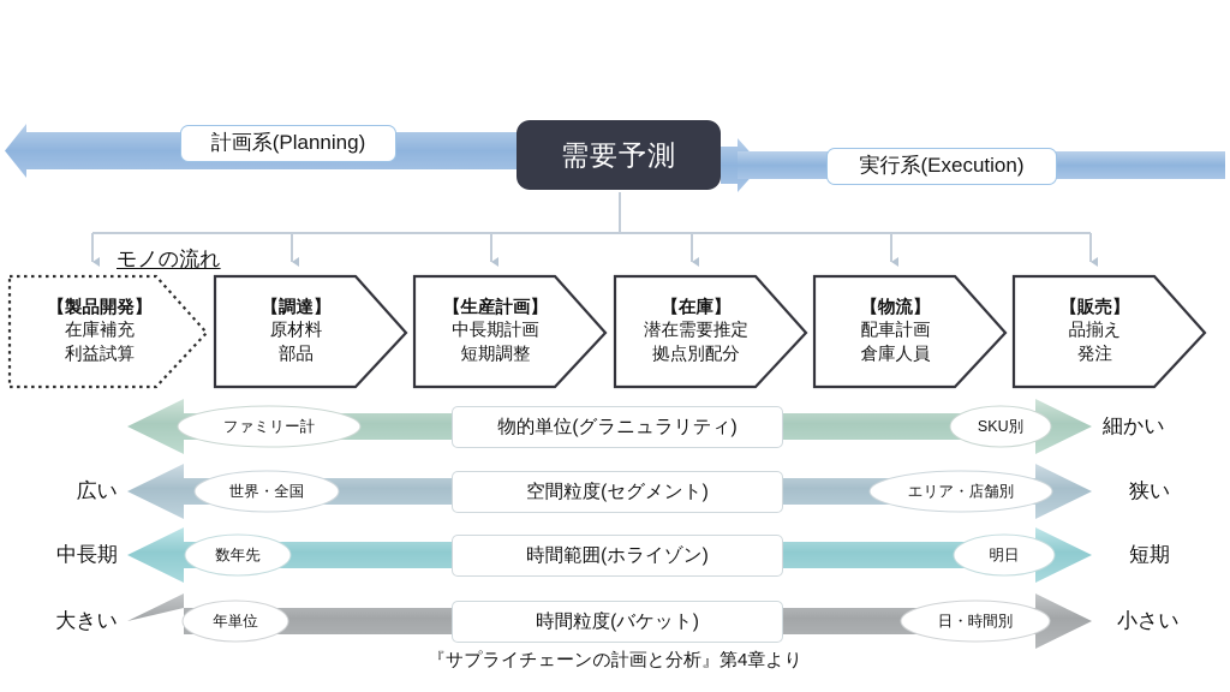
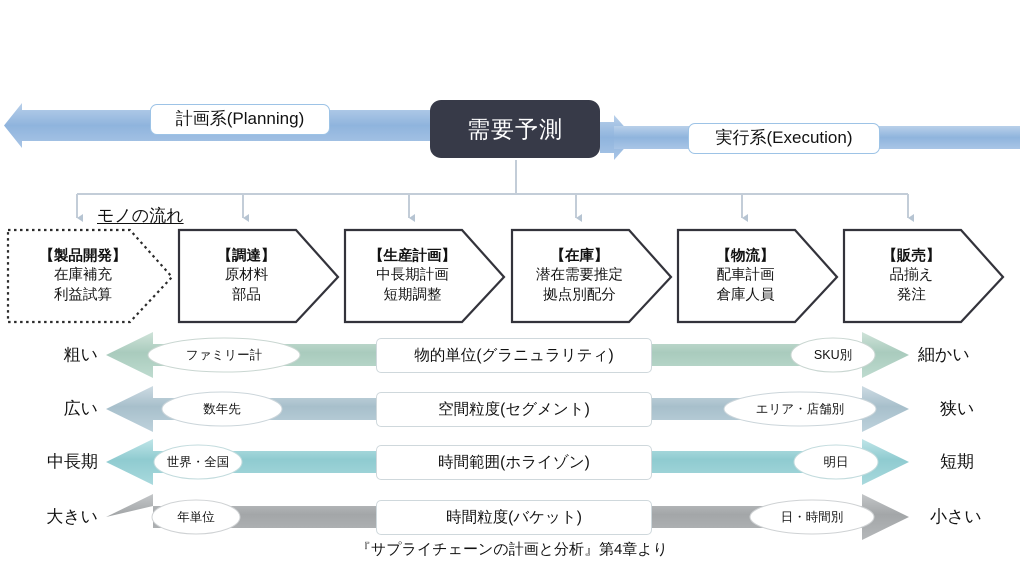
  計画系(Planning)
  実行系(Execution)
  需要予測
  モノの流れ
  【製品開発】
  在庫補充
  利益試算
  【調達】
  原材料
  部品
  【生産計画】
  中長期計画
  短期調整
  【在庫】
  潜在需要推定
  拠点別配分
  【物流】
  配車計画
  倉庫人員
  【販売】
  品揃え
  発注
+ 粗い
  ファミリー計
  物的単位(グラニュラリティ)
  SKU別
  細かい
  広い
- 世界・全国
+ 数年先
  空間粒度(セグメント)
  エリア・店舗別
  狭い
  中長期
- 数年先
+ 世界・全国
  時間範囲(ホライゾン)
  明日
  短期
  大きい
  年単位
  時間粒度(バケット)
  日・時間別
  小さい
  『サプライチェーンの計画と分析』第4章より
